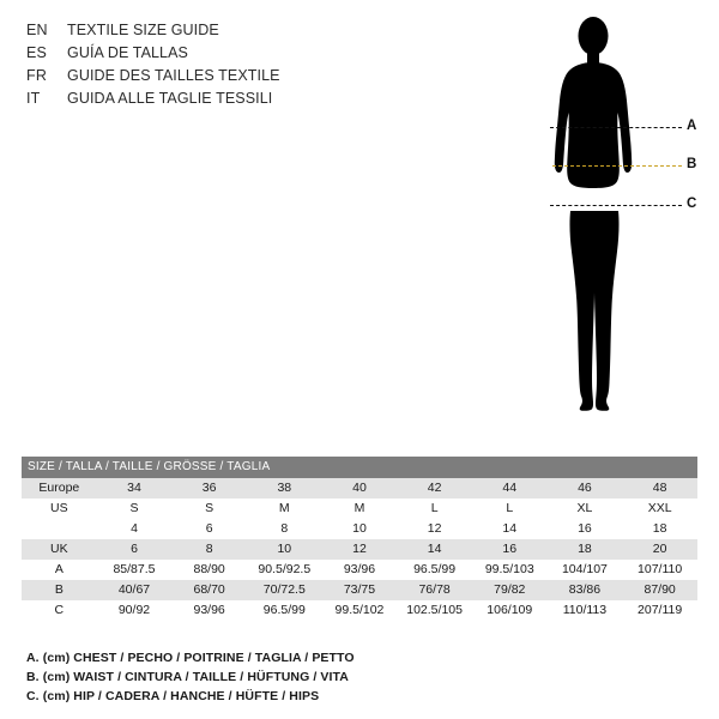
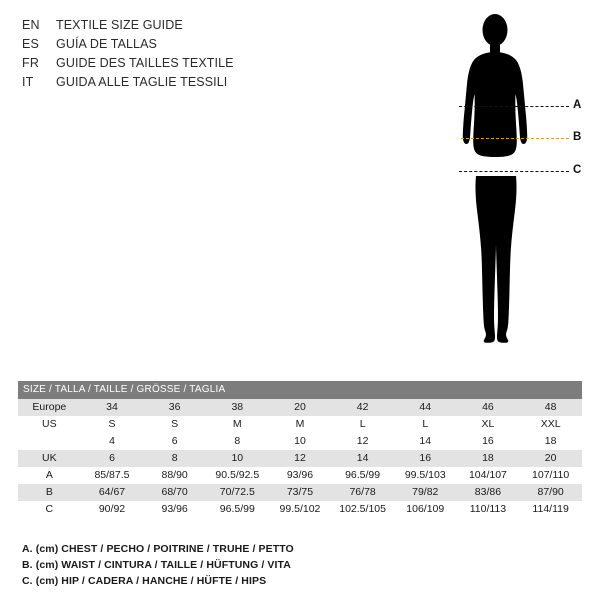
  EN
  TEXTILE SIZE GUIDE
  ES
  GUÍA DE TALLAS
  FR
  GUIDE DES TAILLES TEXTILE
  IT
  GUIDA ALLE TAGLIE TESSILI
  A
  B
  C
  SIZE / TALLA / TAILLE / GRÖSSE / TAGLIA
- Europe	34	36	38	40	42	44	46	48
+ Europe	34	36	38	20	42	44	46	48
  US	S	S	M	M	L	L	XL	XXL
  	4	6	8	10	12	14	16	18
  UK	6	8	10	12	14	16	18	20
  A	85/87.5	88/90	90.5/92.5	93/96	96.5/99	99.5/103	104/107	107/110
- B	40/67	68/70	70/72.5	73/75	76/78	79/82	83/86	87/90
+ B	64/67	68/70	70/72.5	73/75	76/78	79/82	83/86	87/90
- C	90/92	93/96	96.5/99	99.5/102	102.5/105	106/109	110/113	207/119
+ C	90/92	93/96	96.5/99	99.5/102	102.5/105	106/109	110/113	114/119
- A. (cm) CHEST / PECHO / POITRINE / TAGLIA / PETTO
+ A. (cm) CHEST / PECHO / POITRINE / TRUHE / PETTO
  B. (cm) WAIST / CINTURA / TAILLE / HÜFTUNG / VITA
  C. (cm) HIP / CADERA / HANCHE / HÜFTE / HIPS
